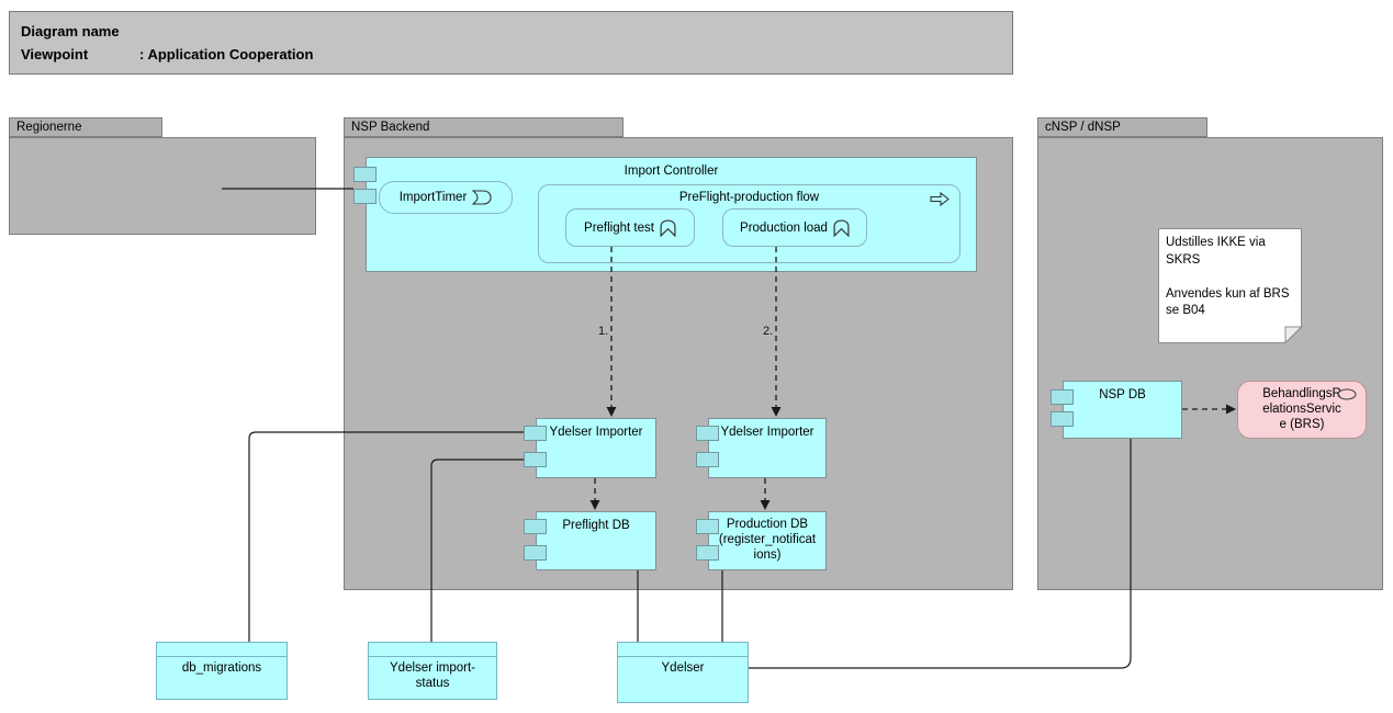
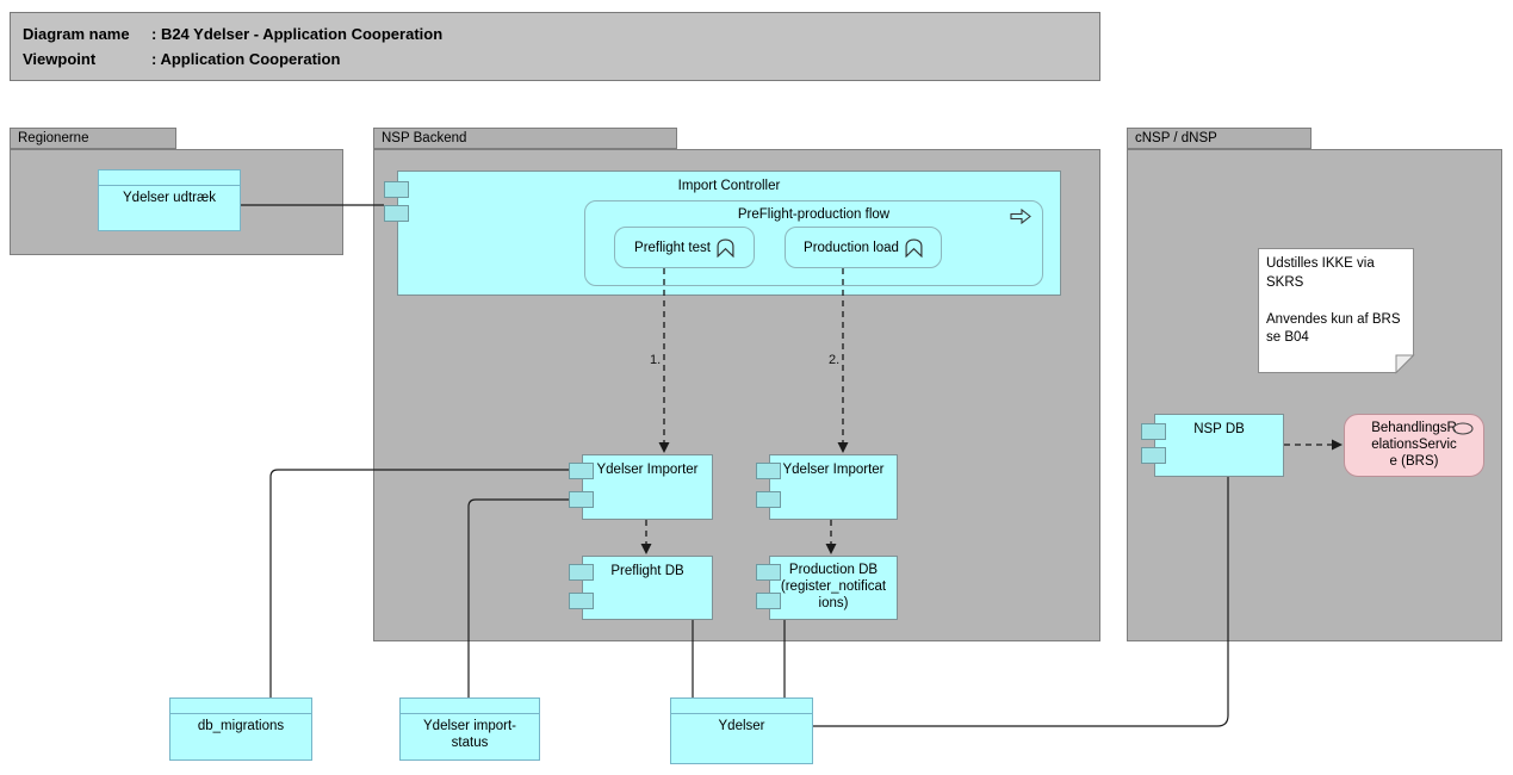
  Diagram name
+ : B24 Ydelser - Application Cooperation
  Viewpoint
  : Application Cooperation
  Regionerne
  NSP Backend
  cNSP / dNSP
+ Ydelser udtræk
  Import Controller
- ImportTimer
  PreFlight-production flow
  Preflight test
  Production load
  Ydelser Importer
  Ydelser Importer
  Preflight DB
  Production DB
  (register_notificat
  ions)
  NSP DB
  BehandlingsR
  elationsServic
  e (BRS)
  Udstilles IKKE via SKRS
  Anvendes kun af BRS
  se B04
  db_migrations
  Ydelser import-
  status
  Ydelser
  1.
  2.
